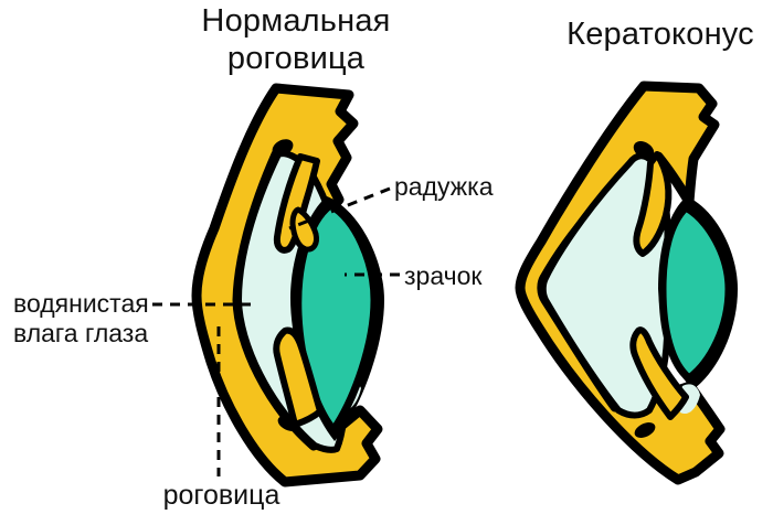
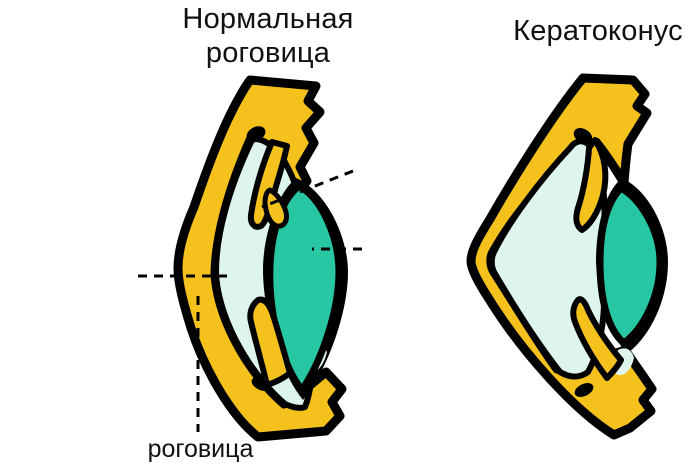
  Нормальная
  роговица
  Кератоконус
- радужка
- зрачок
- водянистая
- влага глаза
  роговица
